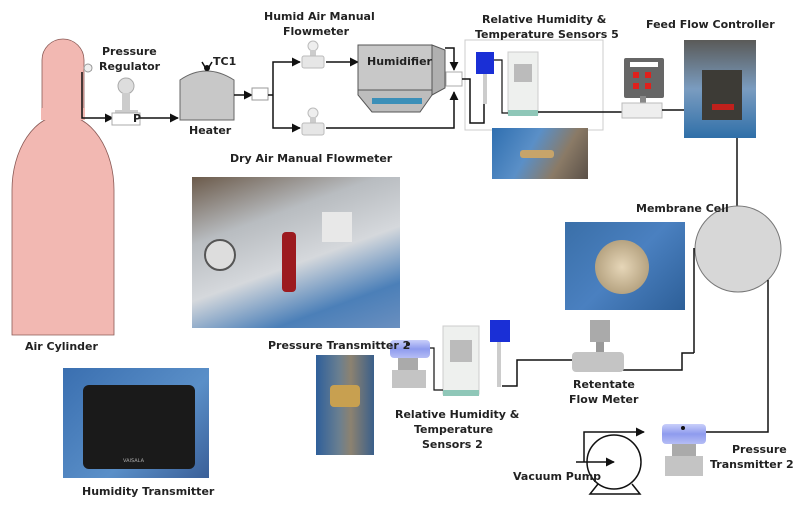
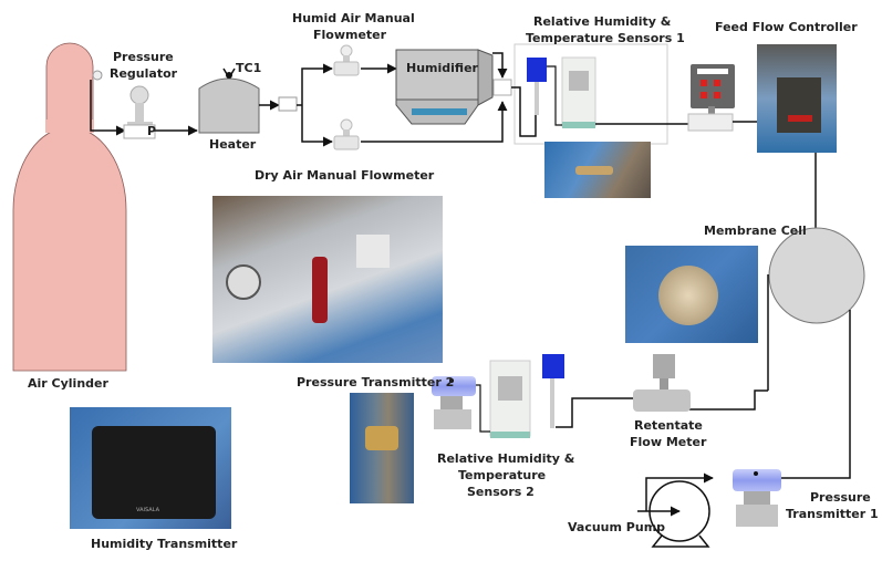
  Air Cylinder
  Pressure
  Regulator
  P
  Heater
  TC1
  Humid Air Manual
  Flowmeter
  Humidifier
  Dry Air Manual Flowmeter
  Relative Humidity &
- Temperature Sensors 5
+ Temperature Sensors 1
  Feed Flow Controller
  Membrane Cell
  Pressure Transmitter 2
  Relative Humidity &
  Temperature
  Sensors 2
  Retentate
  Flow Meter
  Vacuum Pump
  Pressure
- Transmitter 2
+ Transmitter 1
  Humidity Transmitter
